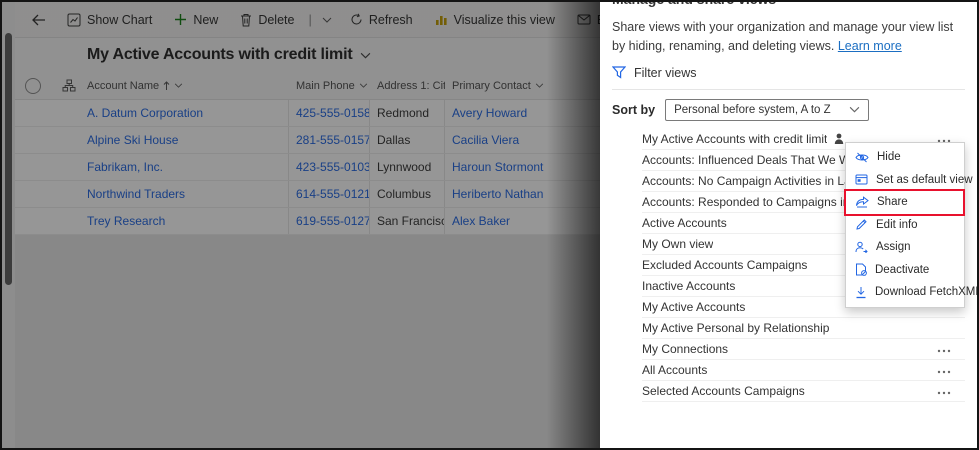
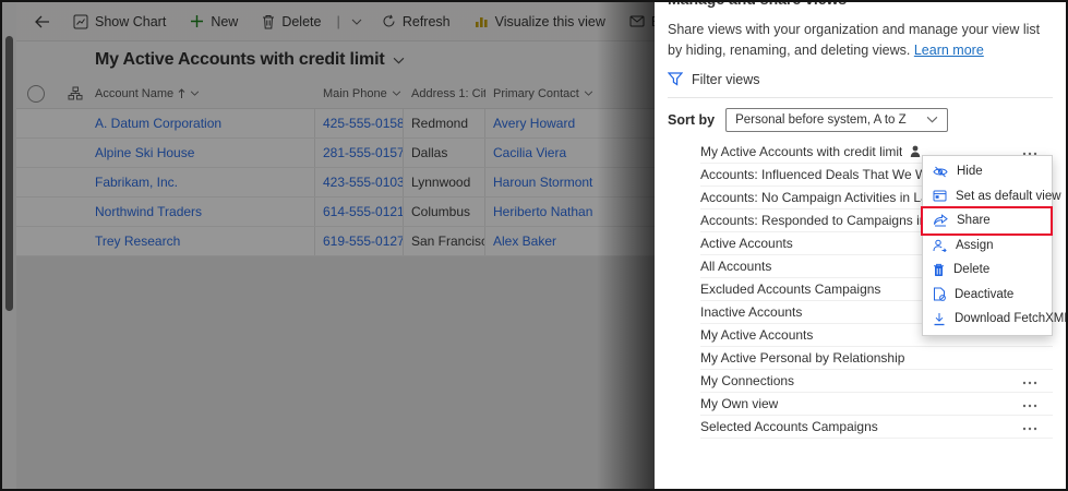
  Share views with your organization and manage your view list by hiding, renaming, and deleting views. Learn more
  Filter views
  Sort by
  Personal before system, A to Z
  My Active Accounts with credit limit
  Accounts: Influenced Deals That We
  Accounts: No Campaign Activities in L
  Accounts: Responded to Campaigns i
  Active Accounts
- My Own view
+ All Accounts
  Excluded Accounts Campaigns
  Inactive Accounts
  My Active Accounts
  My Active Personal by Relationship
  My Connections
- All Accounts
+ My Own view
  Selected Accounts Campaigns
  Hide
  Set as default view
  Share
- Edit info
  Assign
+ Delete
  Deactivate
  Download FetchXM
